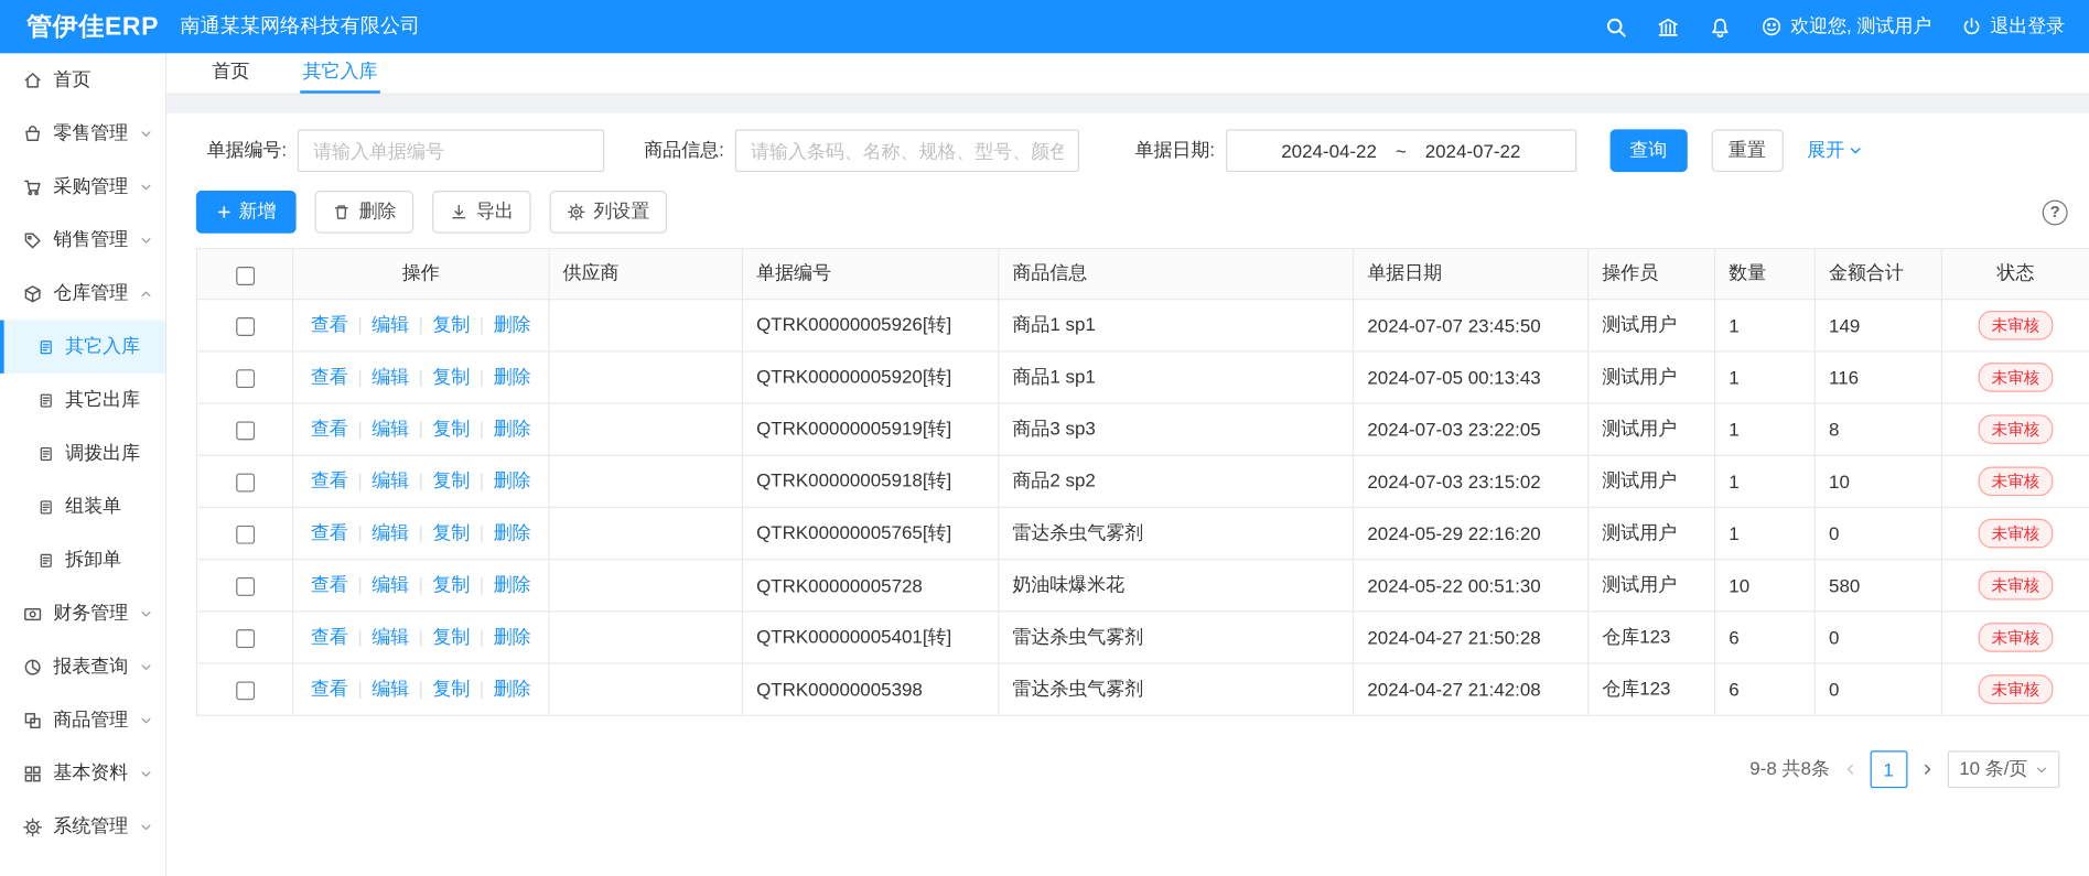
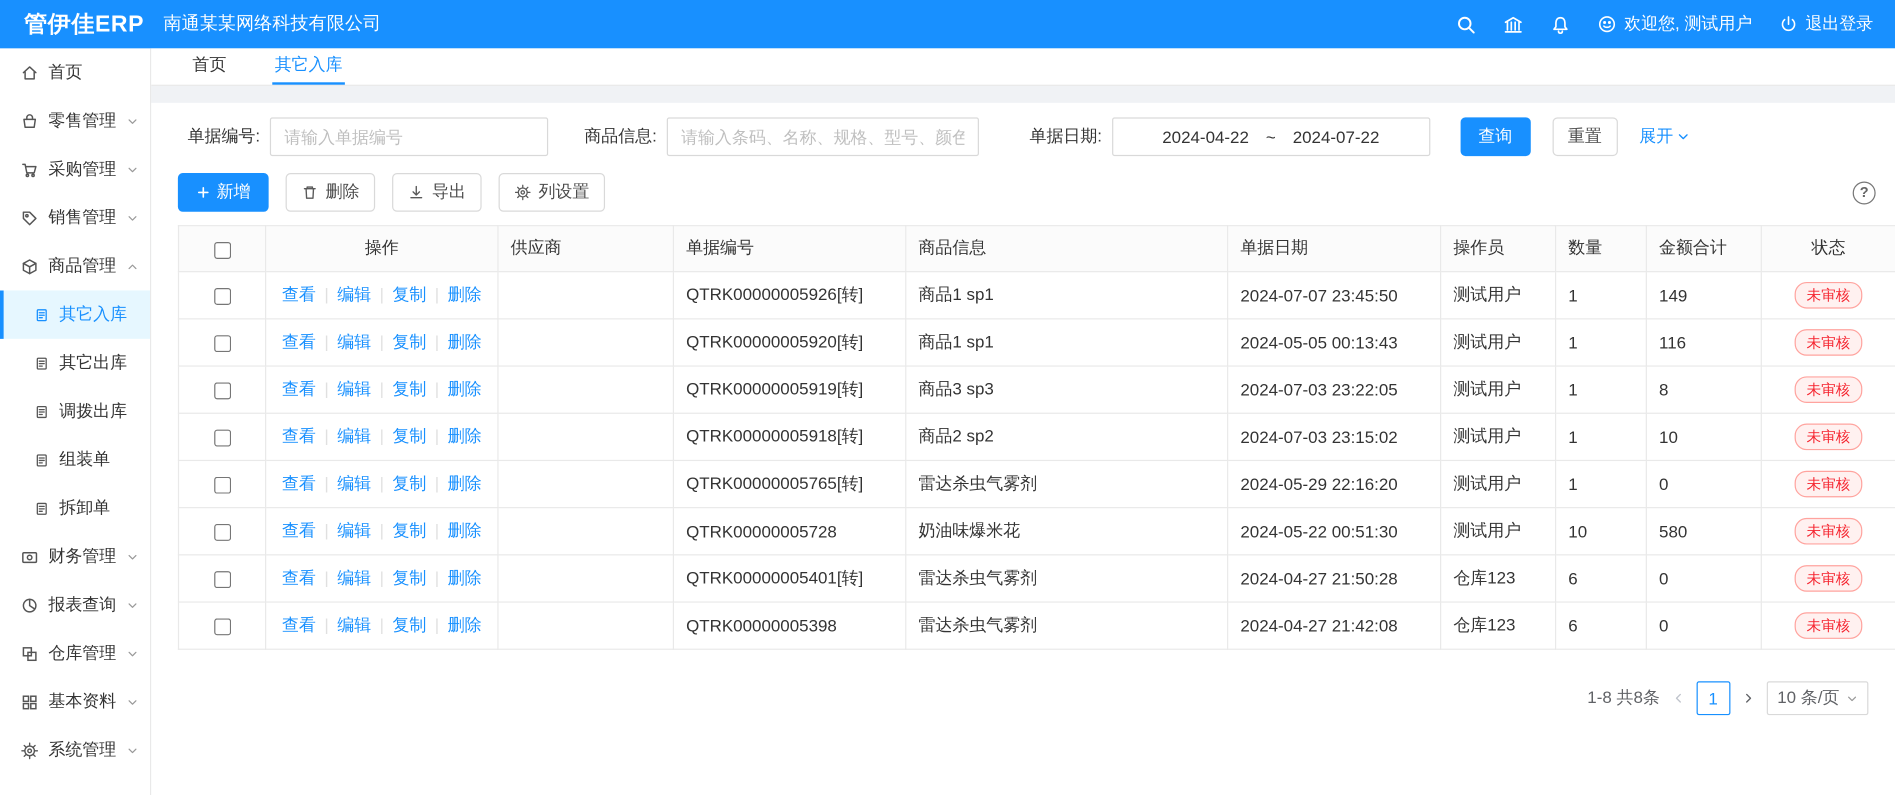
  管伊佳ERP
  南通某某网络科技有限公司
  欢迎您, 测试用户
  退出登录
  首页
  零售管理
  采购管理
  销售管理
- 仓库管理
+ 商品管理
  其它入库
  其它出库
  调拨出库
  组装单
  拆卸单
  财务管理
  报表查询
- 商品管理
+ 仓库管理
  基本资料
  系统管理
  首页
  其它入库
  单据编号:
  请输入单据编号
  商品信息:
  请输入条码、名称、规格、型号、颜色
  单据日期:
  2024-04-22
  ~
  2024-07-22
  查询
  重置
  展开
  新增
  删除
  导出
  列设置
  ?
  	操作	供应商	单据编号	商品信息	单据日期	操作员	数量	金额合计	状态
  	查看 编辑 复制 删除		QTRK00000005926[转]	商品1 sp1	2024-07-07 23:45:50	测试用户	1	149	未审核
- 	查看 编辑 复制 删除		QTRK00000005920[转]	商品1 sp1	2024-07-05 00:13:43	测试用户	1	116	未审核
+ 	查看 编辑 复制 删除		QTRK00000005920[转]	商品1 sp1	2024-05-05 00:13:43	测试用户	1	116	未审核
  	查看 编辑 复制 删除		QTRK00000005919[转]	商品3 sp3	2024-07-03 23:22:05	测试用户	1	8	未审核
  	查看 编辑 复制 删除		QTRK00000005918[转]	商品2 sp2	2024-07-03 23:15:02	测试用户	1	10	未审核
  	查看 编辑 复制 删除		QTRK00000005765[转]	雷达杀虫气雾剂	2024-05-29 22:16:20	测试用户	1	0	未审核
  	查看 编辑 复制 删除		QTRK00000005728	奶油味爆米花	2024-05-22 00:51:30	测试用户	10	580	未审核
  	查看 编辑 复制 删除		QTRK00000005401[转]	雷达杀虫气雾剂	2024-04-27 21:50:28	仓库123	6	0	未审核
  	查看 编辑 复制 删除		QTRK00000005398	雷达杀虫气雾剂	2024-04-27 21:42:08	仓库123	6	0	未审核
- 9-8 共8条
+ 1-8 共8条
  1
  10 条/页
